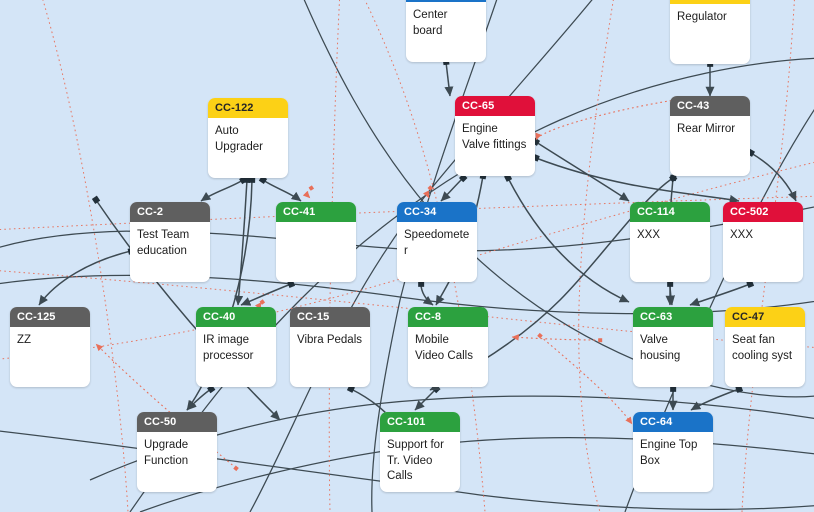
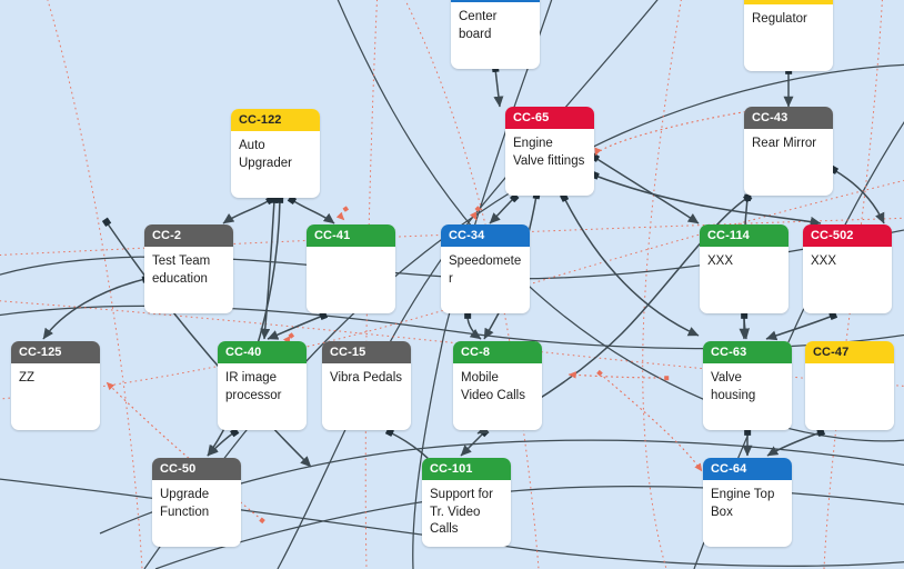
  Center board
  Regulator
  CC-122
  Auto Upgrader
  CC-65
  Engine Valve fittings
  CC-43
  Rear Mirror
  CC-2
  Test Team education
  CC-41
  CC-34
  Speedometer
  CC-114
  XXX
  CC-502
  XXX
  CC-125
  ZZ
  CC-40
  IR image processor
  CC-15
  Vibra Pedals
  CC-8
  Mobile Video Calls
  CC-63
  Valve housing
  CC-47
- Seat fan cooling syst
  CC-50
  Upgrade Function
  CC-101
  Support for Tr. Video Calls
  CC-64
  Engine Top Box
